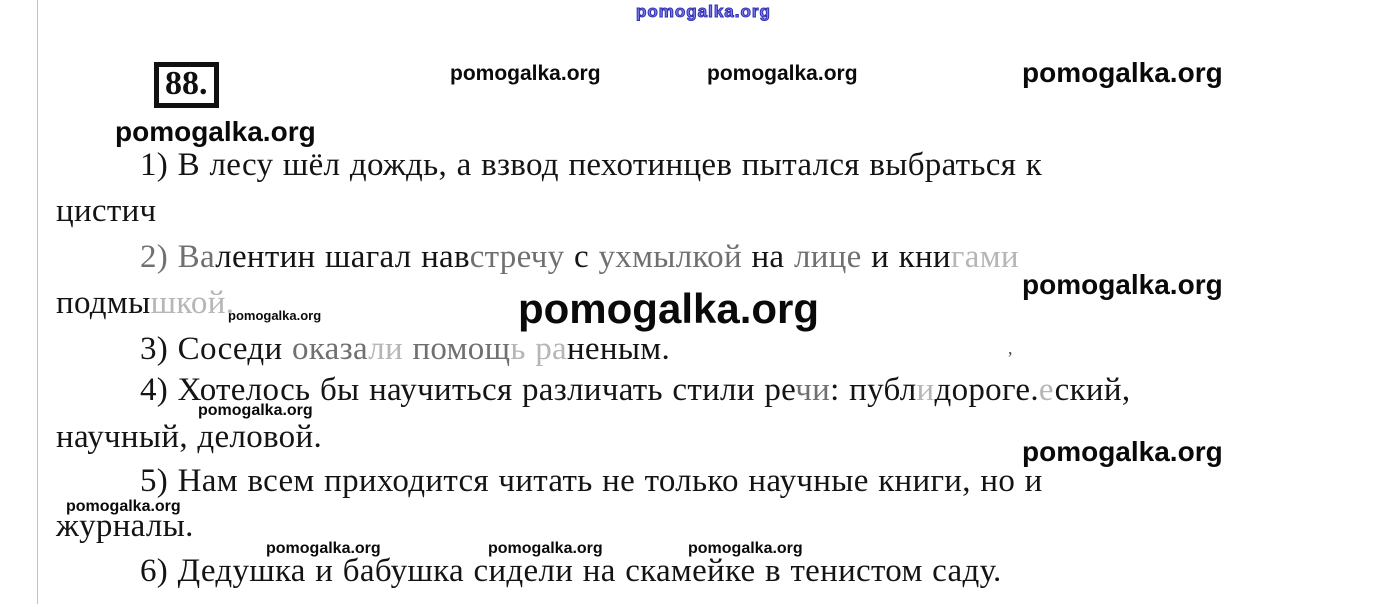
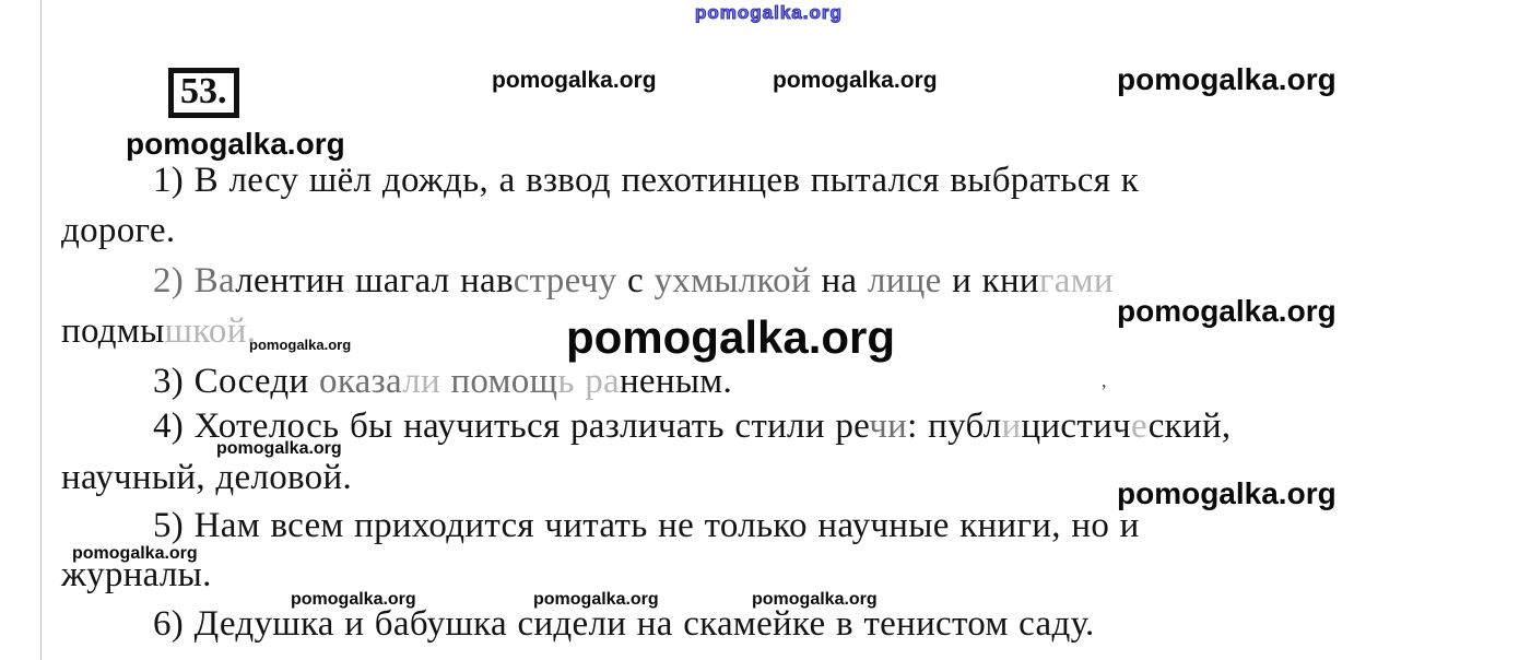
- 88.
+ 53.
  pomogalka.org
  pomogalka.org
  pomogalka.org
  pomogalka.org
  pomogalka.org
  pomogalka.org
  pomogalka.org
  pomogalka.org
  pomogalka.org
  pomogalka.org
  pomogalka.org
  pomogalka.org
  pomogalka.org
  pomogalka.org
  1) В лесу шёл дождь, а взвод пехотинцев пытался выбраться к
- цистич
+ дороге.
  2) Валентин шагал навстречу с ухмылкой на лице и книгами
  подмышкой.
  3) Соседи оказали помощь раненым.
- 4) Хотелось бы научиться различать стили речи: публидороге.еский,
+ 4) Хотелось бы научиться различать стили речи: публицистический,
  научный, деловой.
  5) Нам всем приходится читать не только научные книги, но и
  журналы.
  6) Дедушка и бабушка сидели на скамейке в тенистом саду.
  ,
